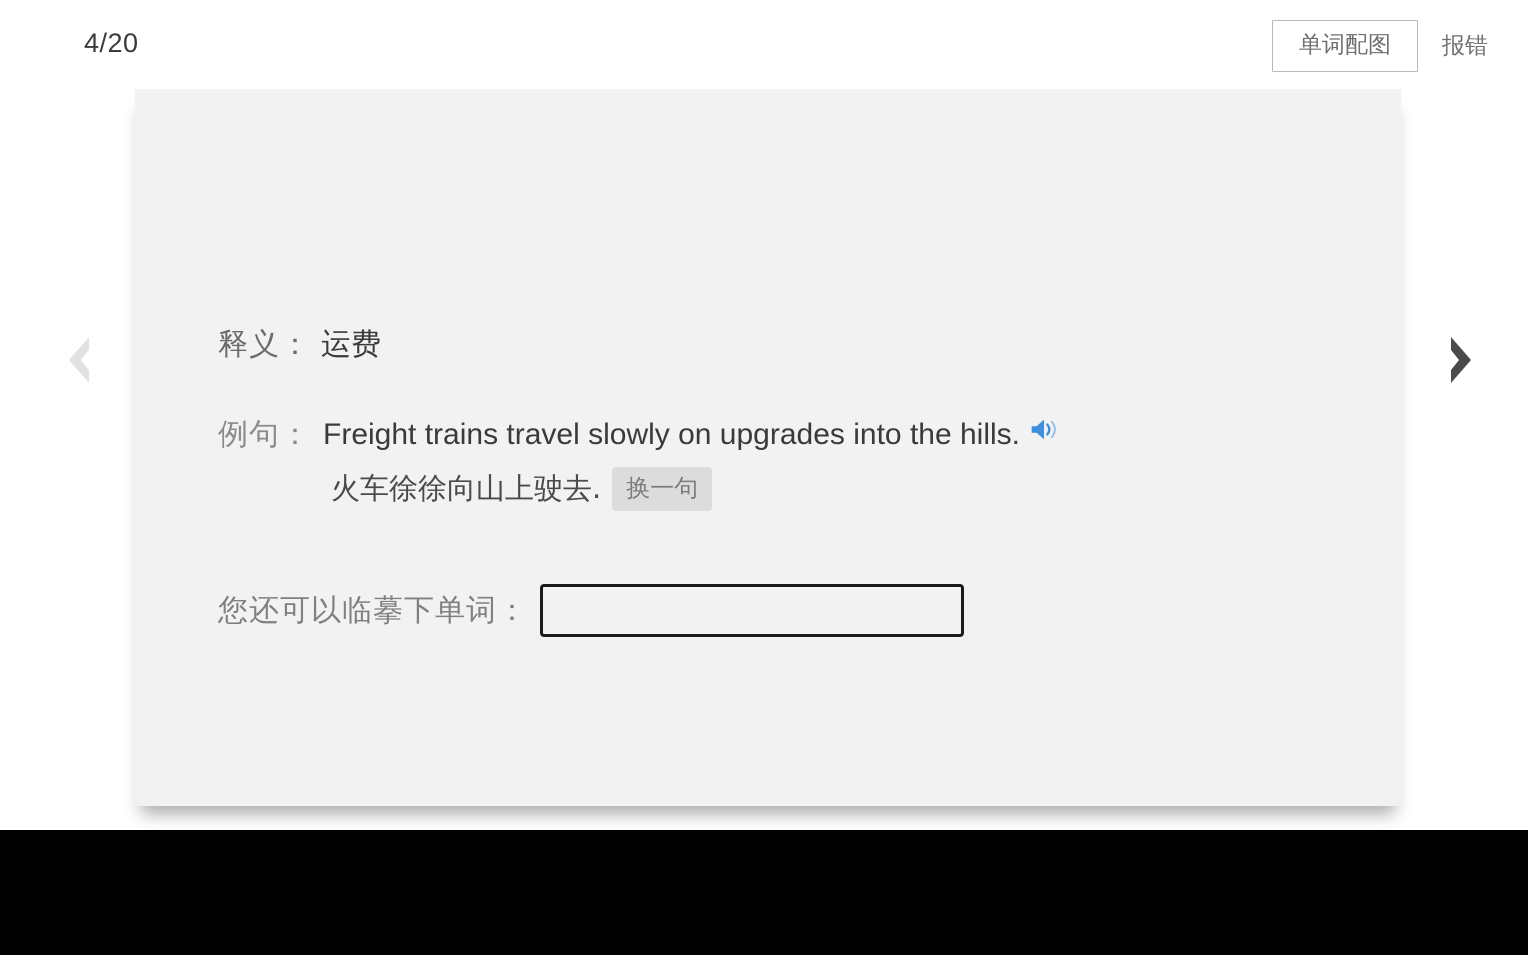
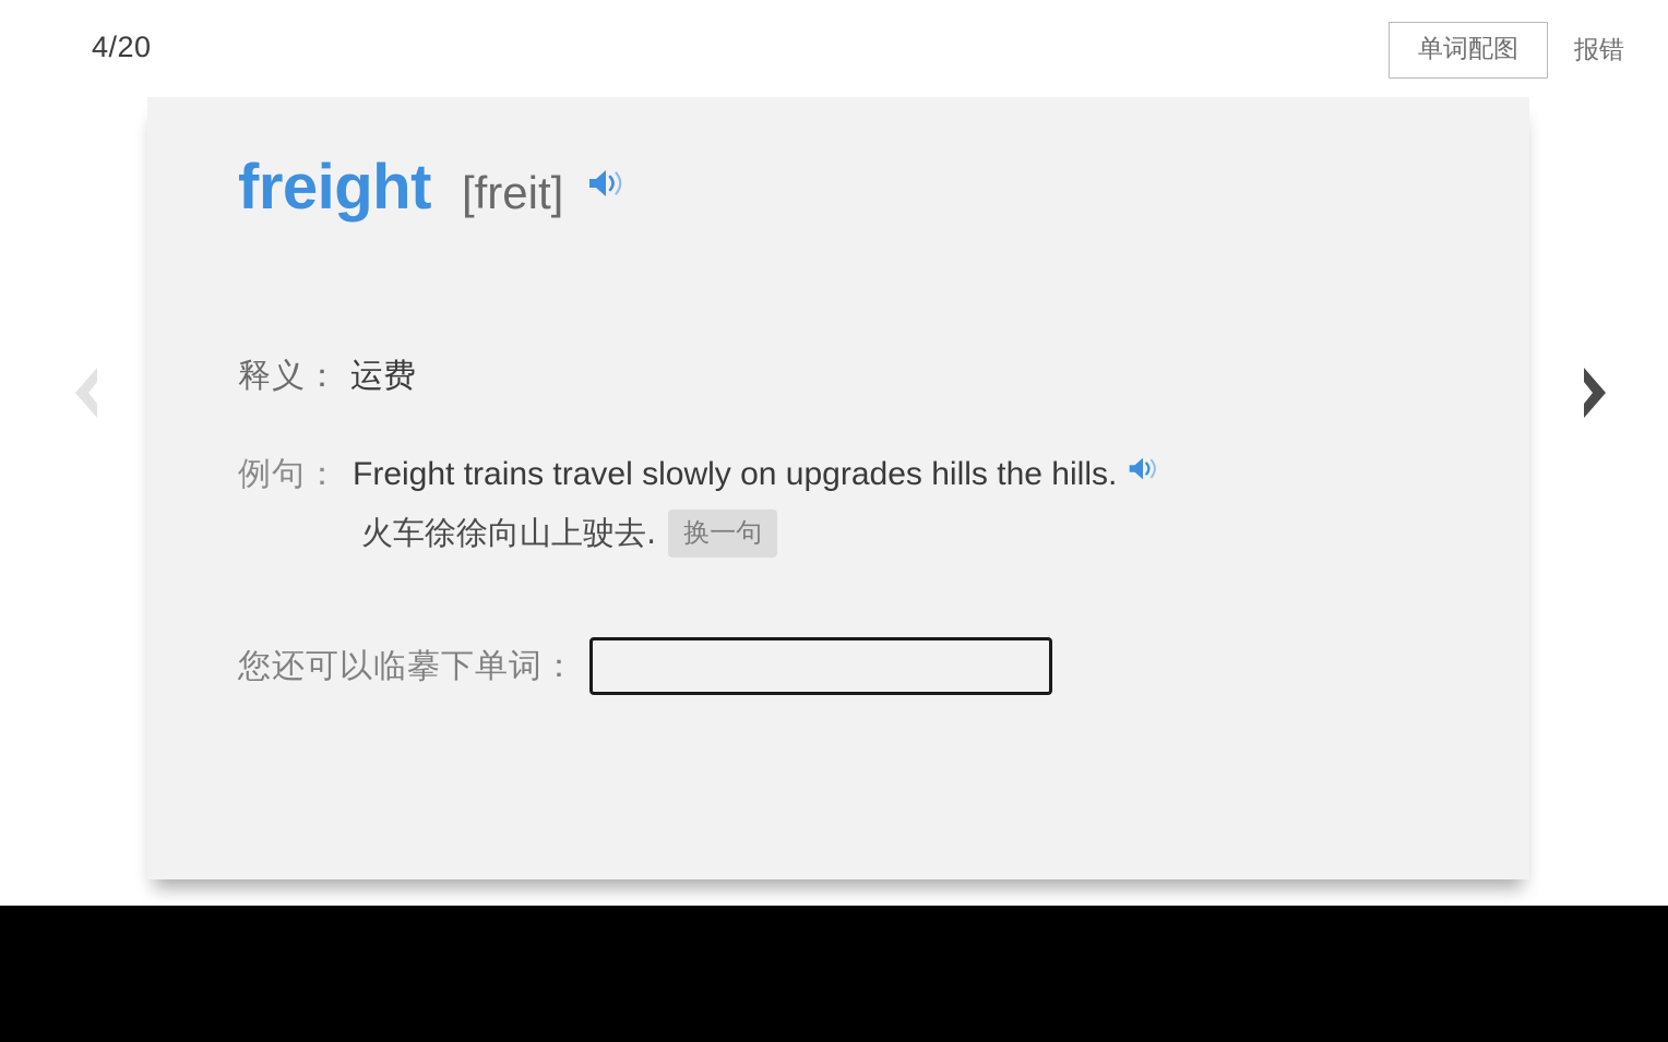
  4/20
  单词配图
  报错
+ freight
+ [freit]
  释义：
  运费
  例句：
- Freight trains travel slowly on upgrades into the hills.
+ Freight trains travel slowly on upgrades hills the hills.
  火车徐徐向山上驶去.
  换一句
  您还可以临摹下单词：
